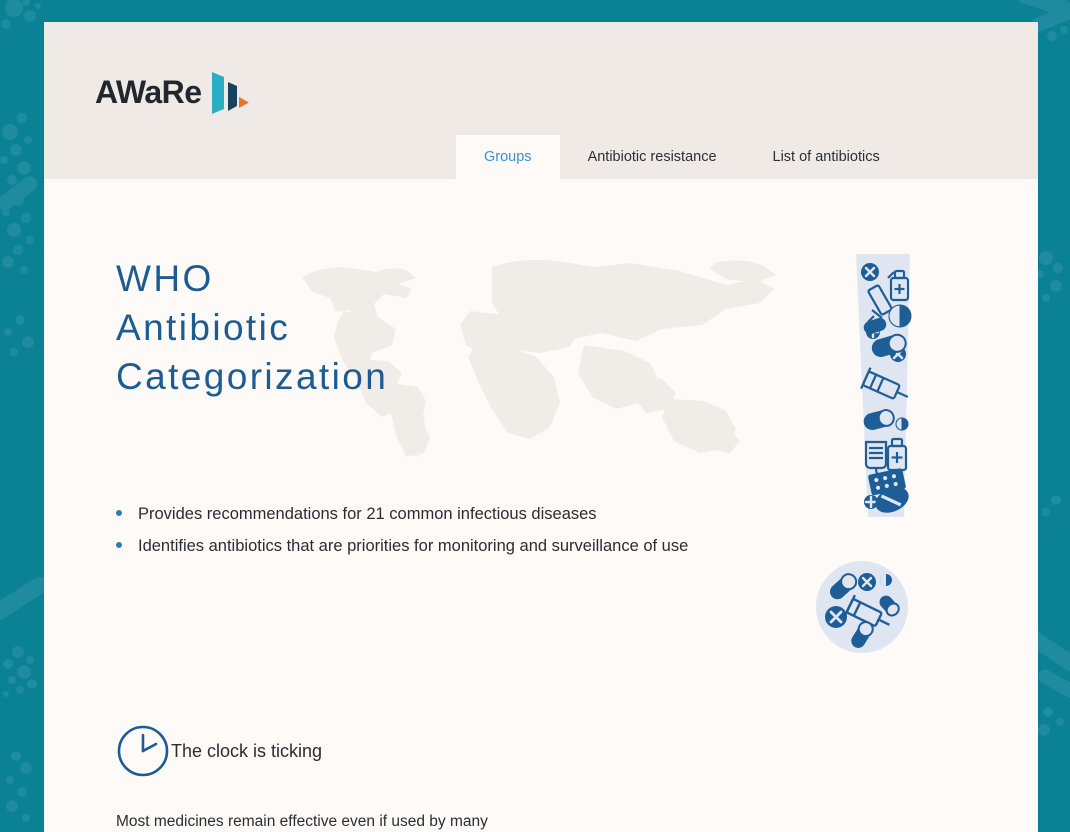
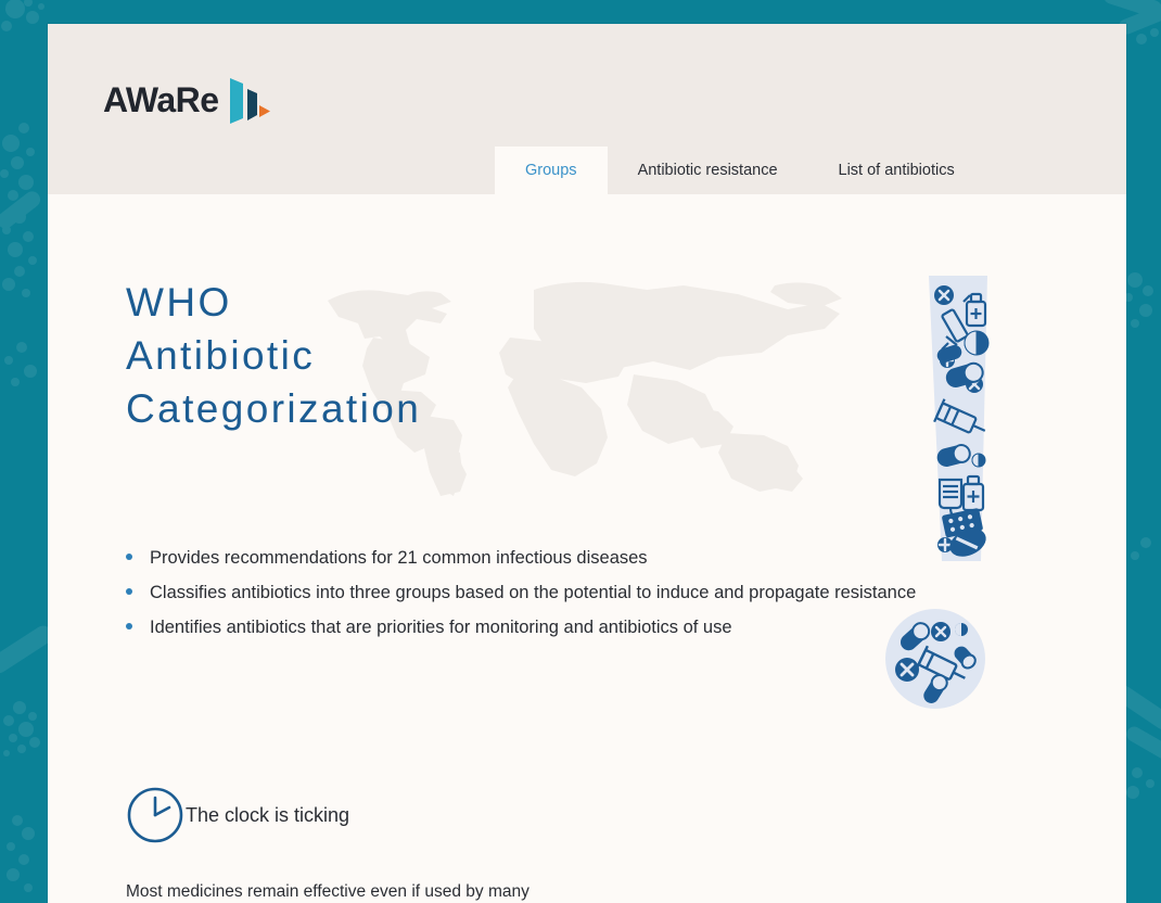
  AWaRe
  Groups
  Antibiotic resistance
  List of antibiotics
  WHO
  Antibiotic
  Categorization
  Provides recommendations for 21 common infectious diseases
+ Classifies antibiotics into three groups based on the potential to induce and propagate resistance
- Identifies antibiotics that are priorities for monitoring and surveillance of use
+ Identifies antibiotics that are priorities for monitoring and antibiotics of use
  The clock is ticking
